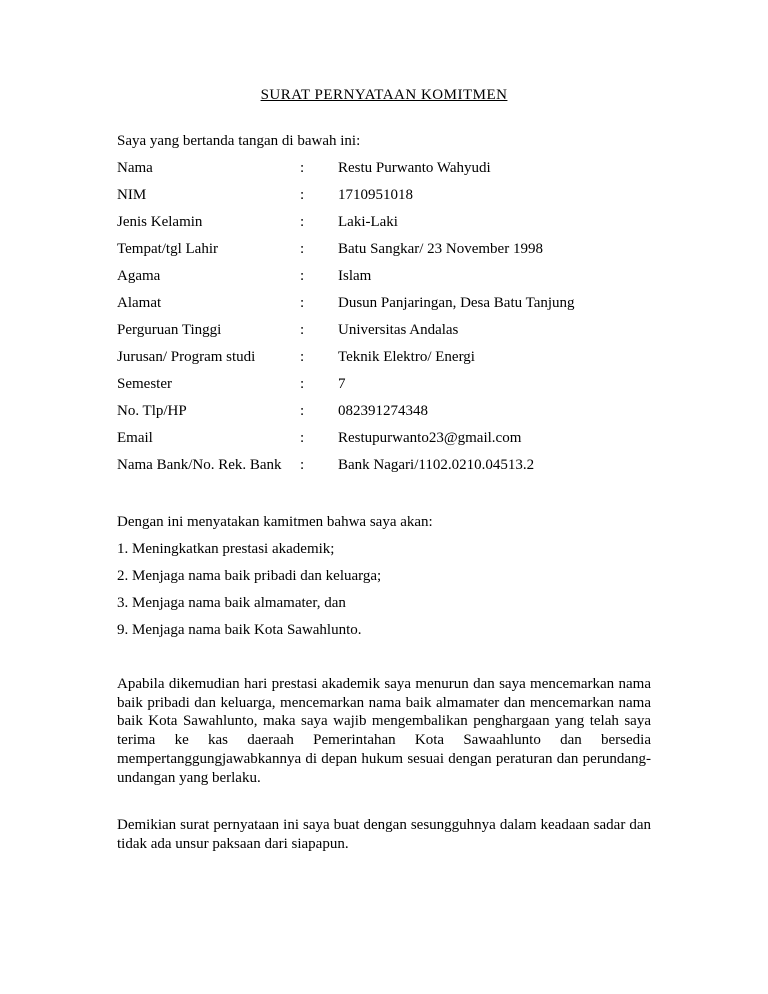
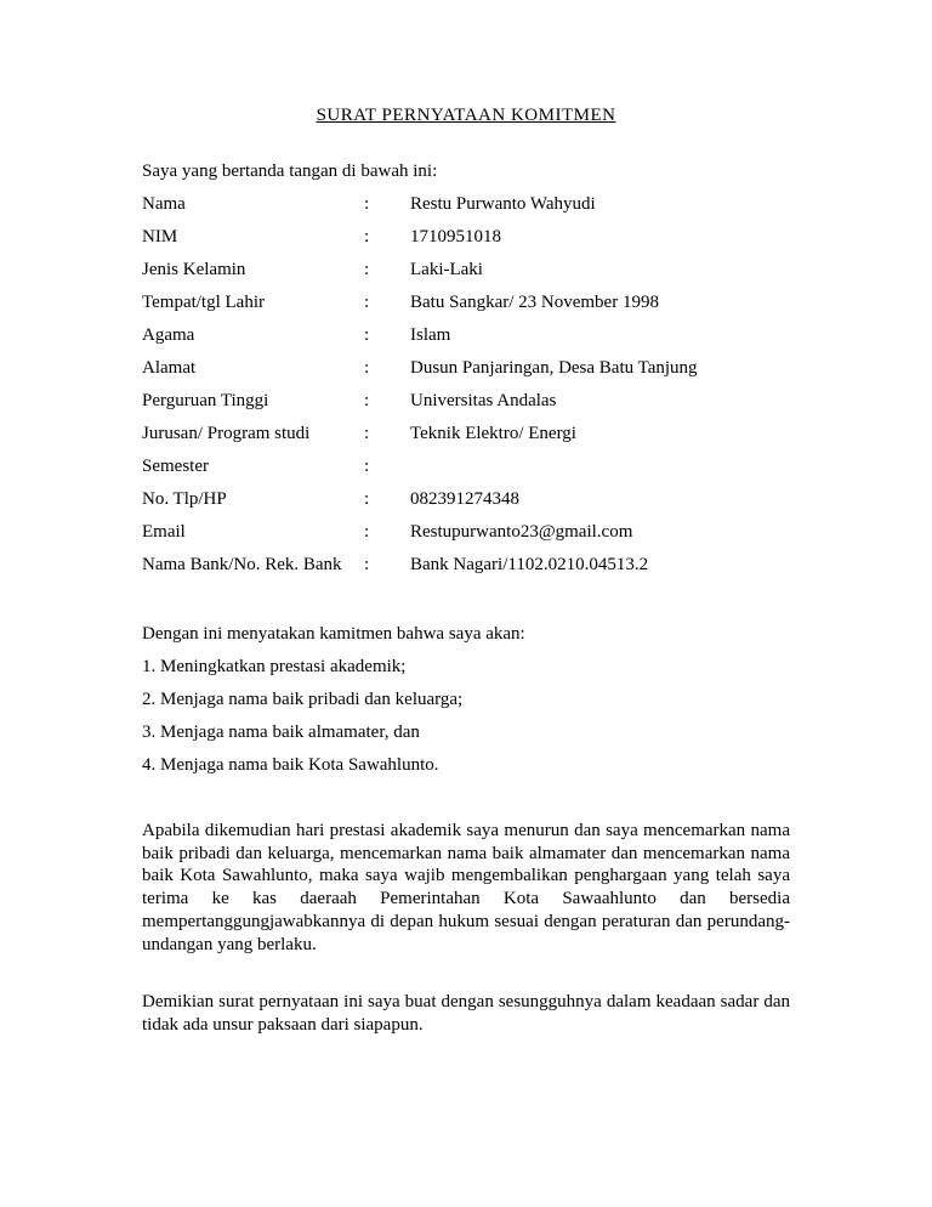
  SURAT PERNYATAAN KOMITMEN
  Saya yang bertanda tangan di bawah ini:
  Nama
  :
  Restu Purwanto Wahyudi
  NIM
  :
  1710951018
  Jenis Kelamin
  :
  Laki-Laki
  Tempat/tgl Lahir
  :
  Batu Sangkar/ 23 November 1998
  Agama
  :
  Islam
  Alamat
  :
  Dusun Panjaringan, Desa Batu Tanjung
  Perguruan Tinggi
  :
  Universitas Andalas
  Jurusan/ Program studi
  :
  Teknik Elektro/ Energi
  Semester
  :
- 7
  No. Tlp/HP
  :
  082391274348
  Email
  :
  Restupurwanto23@gmail.com
  Nama Bank/No. Rek. Bank
  :
  Bank Nagari/1102.0210.04513.2
  Dengan ini menyatakan kamitmen bahwa saya akan:
  1. Meningkatkan prestasi akademik;
  2. Menjaga nama baik pribadi dan keluarga;
  3. Menjaga nama baik almamater, dan
- 9. Menjaga nama baik Kota Sawahlunto.
+ 4. Menjaga nama baik Kota Sawahlunto.
  Apabila dikemudian hari prestasi akademik saya menurun dan saya mencemarkan nama baik pribadi dan keluarga, mencemarkan nama baik almamater dan mencemarkan nama baik Kota Sawahlunto, maka saya wajib mengembalikan penghargaan yang telah saya terima ke kas daeraah Pemerintahan Kota Sawaahlunto dan bersedia mempertanggungjawabkannya di depan hukum sesuai dengan peraturan dan perundang-undangan yang berlaku.
  Demikian surat pernyataan ini saya buat dengan sesungguhnya dalam keadaan sadar dan tidak ada unsur paksaan dari siapapun.
